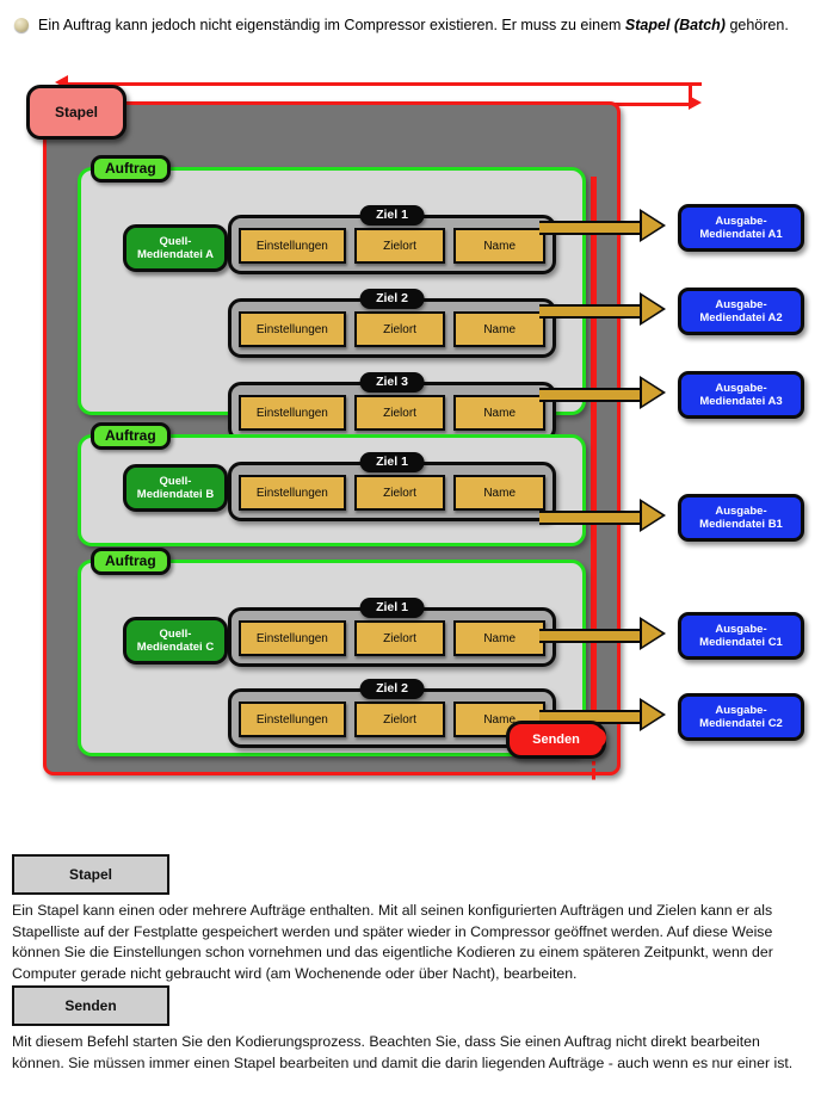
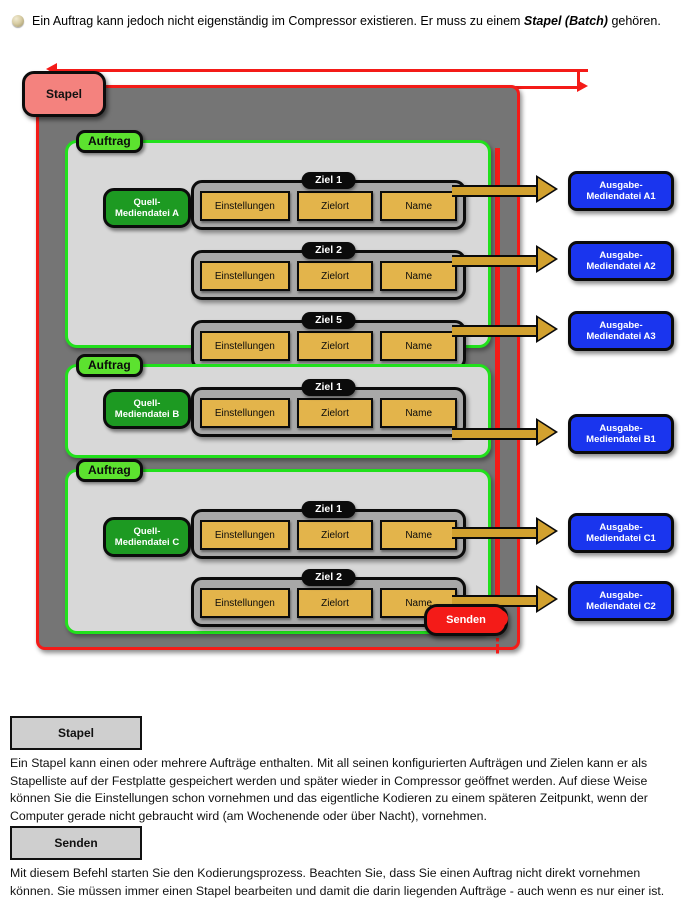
  Ein Auftrag kann jedoch nicht eigenständig im Compressor existieren. Er muss zu einem Stapel (Batch) gehören.
  Stapel
  Auftrag
  Quell-
  Mediendatei A
  Ziel 1
  Einstellungen
  Zielort
  Name
  Ziel 2
  Einstellungen
  Zielort
  Name
- Ziel 3
+ Ziel 5
  Einstellungen
  Zielort
  Name
  Auftrag
  Quell-
  Mediendatei B
  Ziel 1
  Einstellungen
  Zielort
  Name
  Auftrag
  Quell-
  Mediendatei C
  Ziel 1
  Einstellungen
  Zielort
  Name
  Ziel 2
  Einstellungen
  Zielort
  Name
  Ausgabe-
  Mediendatei A1
  Ausgabe-
  Mediendatei A2
  Ausgabe-
  Mediendatei A3
  Ausgabe-
  Mediendatei B1
  Ausgabe-
  Mediendatei C1
  Ausgabe-
  Mediendatei C2
  Senden
  Stapel
- Ein Stapel kann einen oder mehrere Aufträge enthalten. Mit all seinen konfigurierten Aufträgen und Zielen kann er als Stapelliste auf der Festplatte gespeichert werden und später wieder in Compressor geöffnet werden. Auf diese Weise können Sie die Einstellungen schon vornehmen und das eigentliche Kodieren zu einem späteren Zeitpunkt, wenn der Computer gerade nicht gebraucht wird (am Wochenende oder über Nacht), bearbeiten.
+ Ein Stapel kann einen oder mehrere Aufträge enthalten. Mit all seinen konfigurierten Aufträgen und Zielen kann er als Stapelliste auf der Festplatte gespeichert werden und später wieder in Compressor geöffnet werden. Auf diese Weise können Sie die Einstellungen schon vornehmen und das eigentliche Kodieren zu einem späteren Zeitpunkt, wenn der Computer gerade nicht gebraucht wird (am Wochenende oder über Nacht), vornehmen.
  Senden
- Mit diesem Befehl starten Sie den Kodierungsprozess. Beachten Sie, dass Sie einen Auftrag nicht direkt bearbeiten können. Sie müssen immer einen Stapel bearbeiten und damit die darin liegenden Aufträge - auch wenn es nur einer ist.
+ Mit diesem Befehl starten Sie den Kodierungsprozess. Beachten Sie, dass Sie einen Auftrag nicht direkt vornehmen können. Sie müssen immer einen Stapel bearbeiten und damit die darin liegenden Aufträge - auch wenn es nur einer ist.
